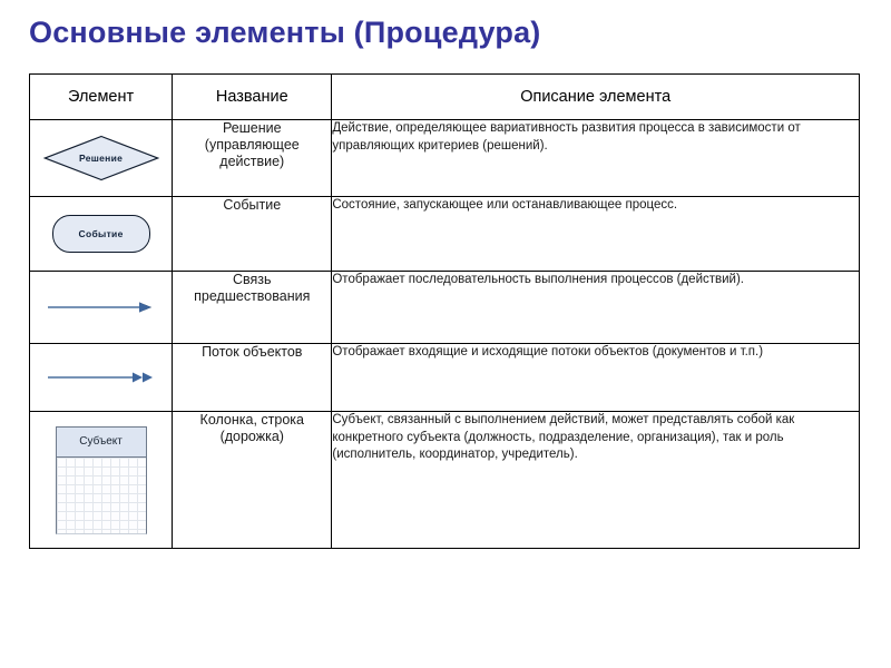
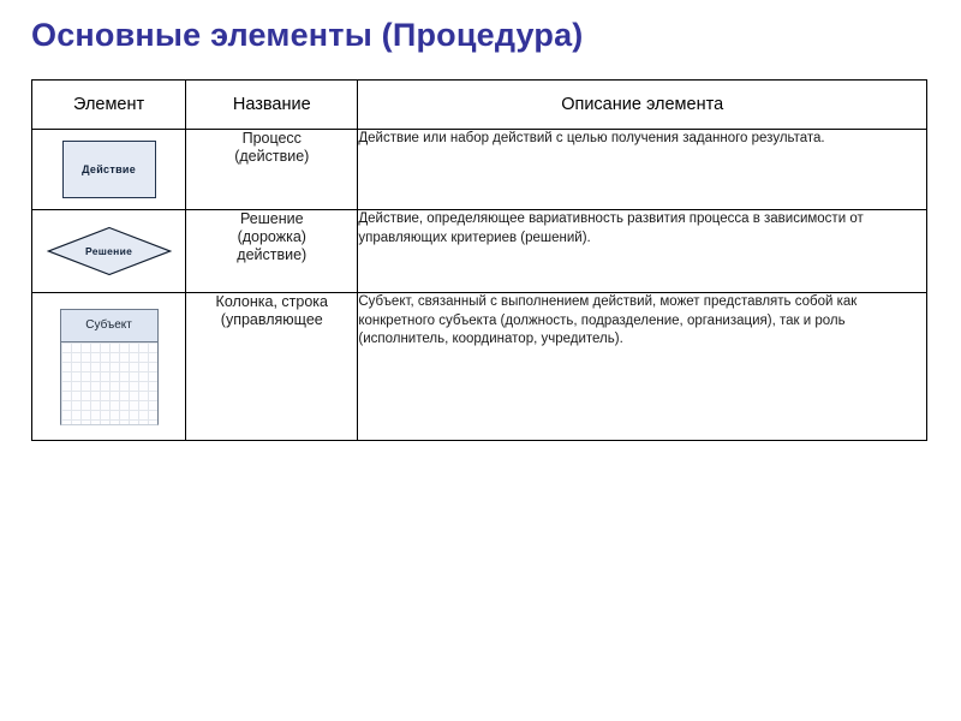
  Основные элементы (Процедура)
  Элемент	Название	Описание элемента
+ Действие	Процесс (действие)	Действие или набор действий с целью получения заданного результата.
- Решение	Решение (управляющее действие)	Действие, определяющее вариативность развития процесса в зависимости от управляющих критериев (решений).
+ Решение	Решение (дорожка) действие)	Действие, определяющее вариативность развития процесса в зависимости от управляющих критериев (решений).
- Событие	Событие	Состояние, запускающее или останавливающее процесс.
- 	Связь предшествования	Отображает последовательность выполнения процессов (действий).
- 	Поток объектов	Отображает входящие и исходящие потоки объектов (документов и т.п.)
- Субъект	Колонка, строка (дорожка)	Субъект, связанный с выполнением действий, может представлять собой как конкретного субъекта (должность, подразделение, организация), так и роль (исполнитель, координатор, учредитель).
+ Субъект	Колонка, строка (управляющее	Субъект, связанный с выполнением действий, может представлять собой как конкретного субъекта (должность, подразделение, организация), так и роль (исполнитель, координатор, учредитель).
